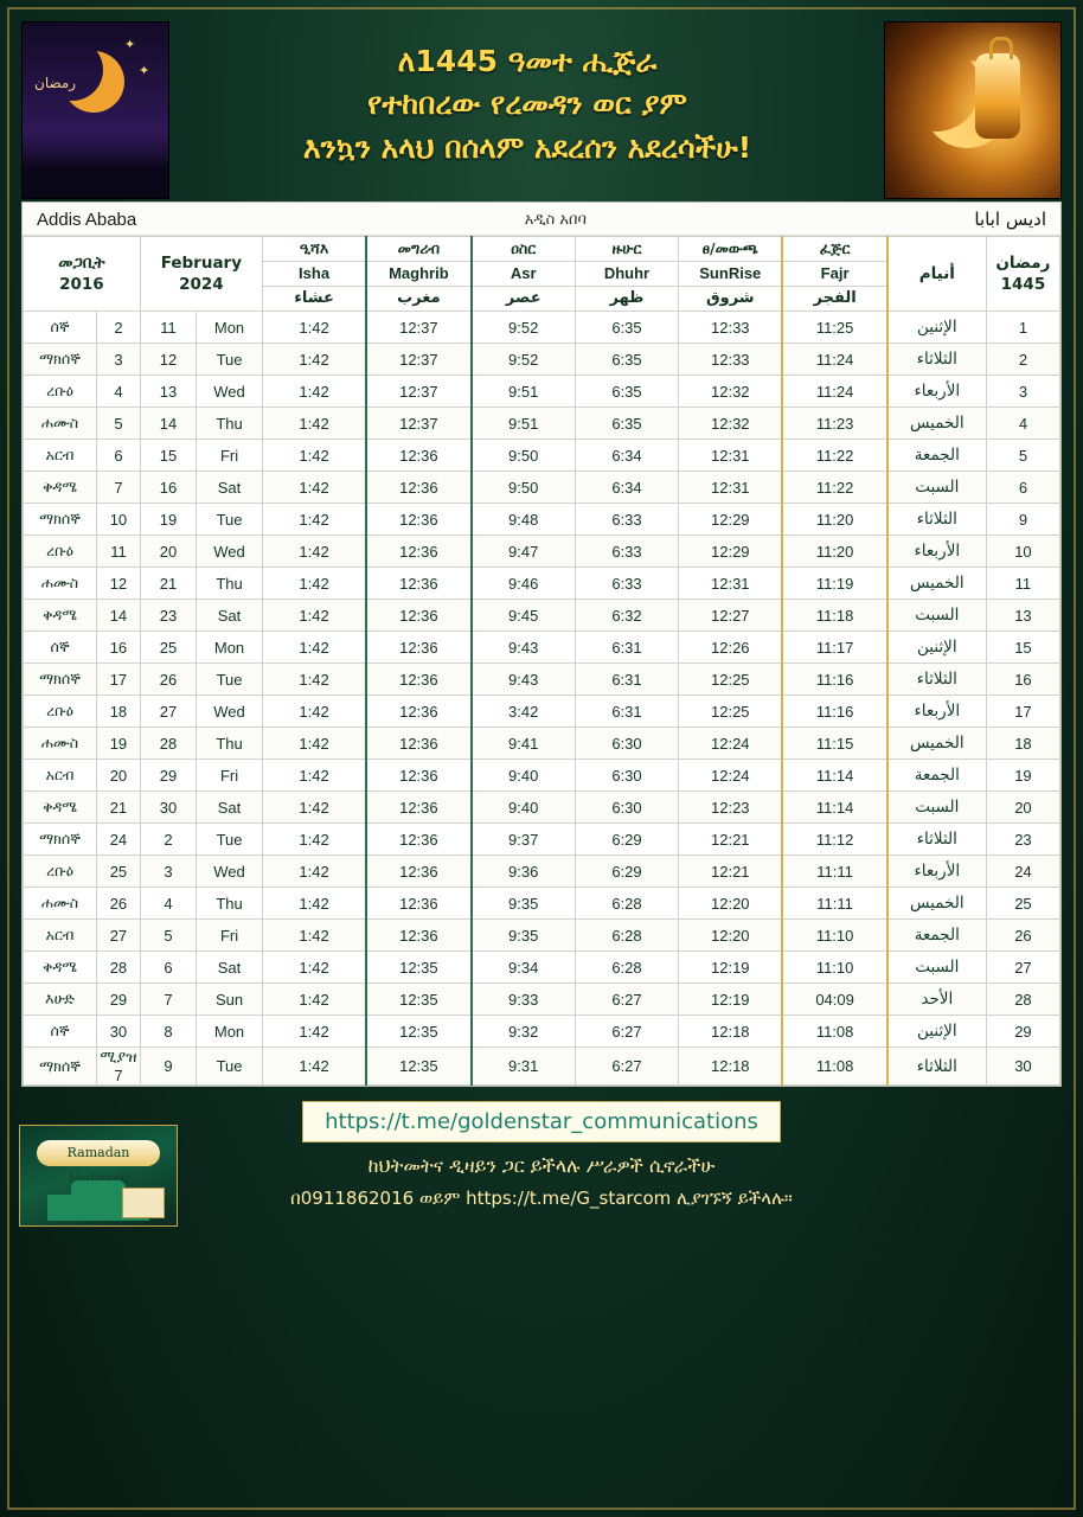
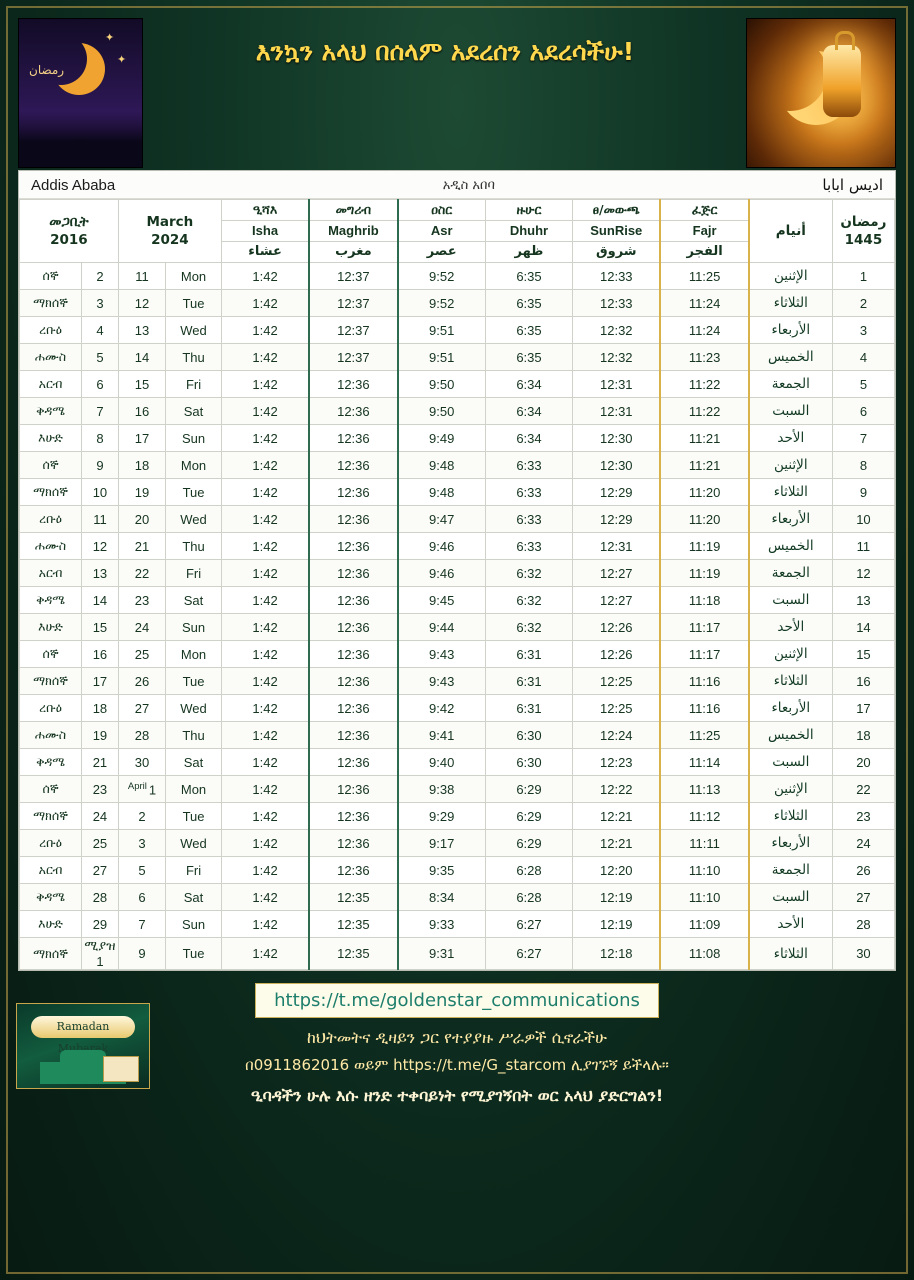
  ✦
  ✦
  رمضان
- ለ1445 ዓመተ ሒጅራ
- የተከበረው የረመዳን ወር ያም
  እንኳን አላህ በሰላም አደረሰን አደረሳችሁ!
  Addis Ababa
  አዲስ አበባ
  اديس ابابا
- መጋቢት 2016	February 2024	ዒሻእ Isha عشاء	መግሪብ Maghrib مغرب	ዐስር Asr عصر	ዙሁር Dhuhr ظهر	ፀ/መውጫ SunRise شروق	ፈጅር Fajr الفجر	أنيام	رمضان 1445
+ መጋቢት 2016	March 2024	ዒሻእ Isha عشاء	መግሪብ Maghrib مغرب	ዐስር Asr عصر	ዙሁር Dhuhr ظهر	ፀ/መውጫ SunRise شروق	ፈጅር Fajr الفجر	أنيام	رمضان 1445
  ሰኞ	2	11	Mon	1:42	12:37	9:52	6:35	12:33	11:25	الإثنين	1
  ማክሰኞ	3	12	Tue	1:42	12:37	9:52	6:35	12:33	11:24	الثلاثاء	2
  ረቡዕ	4	13	Wed	1:42	12:37	9:51	6:35	12:32	11:24	الأربعاء	3
  ሐሙስ	5	14	Thu	1:42	12:37	9:51	6:35	12:32	11:23	الخميس	4
  አርብ	6	15	Fri	1:42	12:36	9:50	6:34	12:31	11:22	الجمعة	5
  ቅዳሜ	7	16	Sat	1:42	12:36	9:50	6:34	12:31	11:22	السبت	6
+ እሁድ	8	17	Sun	1:42	12:36	9:49	6:34	12:30	11:21	الأحد	7
+ ሰኞ	9	18	Mon	1:42	12:36	9:48	6:33	12:30	11:21	الإثنين	8
  ማክሰኞ	10	19	Tue	1:42	12:36	9:48	6:33	12:29	11:20	الثلاثاء	9
  ረቡዕ	11	20	Wed	1:42	12:36	9:47	6:33	12:29	11:20	الأربعاء	10
  ሐሙስ	12	21	Thu	1:42	12:36	9:46	6:33	12:31	11:19	الخميس	11
+ አርብ	13	22	Fri	1:42	12:36	9:46	6:32	12:27	11:19	الجمعة	12
  ቅዳሜ	14	23	Sat	1:42	12:36	9:45	6:32	12:27	11:18	السبت	13
+ እሁድ	15	24	Sun	1:42	12:36	9:44	6:32	12:26	11:17	الأحد	14
  ሰኞ	16	25	Mon	1:42	12:36	9:43	6:31	12:26	11:17	الإثنين	15
  ማክሰኞ	17	26	Tue	1:42	12:36	9:43	6:31	12:25	11:16	الثلاثاء	16
- ረቡዕ	18	27	Wed	1:42	12:36	3:42	6:31	12:25	11:16	الأربعاء	17
+ ረቡዕ	18	27	Wed	1:42	12:36	9:42	6:31	12:25	11:16	الأربعاء	17
- ሐሙስ	19	28	Thu	1:42	12:36	9:41	6:30	12:24	11:15	الخميس	18
+ ሐሙስ	19	28	Thu	1:42	12:36	9:41	6:30	12:24	11:25	الخميس	18
- አርብ	20	29	Fri	1:42	12:36	9:40	6:30	12:24	11:14	الجمعة	19
  ቅዳሜ	21	30	Sat	1:42	12:36	9:40	6:30	12:23	11:14	السبت	20
+ ሰኞ	23	April 1	Mon	1:42	12:36	9:38	6:29	12:22	11:13	الإثنين	22
- ማክሰኞ	24	2	Tue	1:42	12:36	9:37	6:29	12:21	11:12	الثلاثاء	23
+ ማክሰኞ	24	2	Tue	1:42	12:36	9:29	6:29	12:21	11:12	الثلاثاء	23
- ረቡዕ	25	3	Wed	1:42	12:36	9:36	6:29	12:21	11:11	الأربعاء	24
+ ረቡዕ	25	3	Wed	1:42	12:36	9:17	6:29	12:21	11:11	الأربعاء	24
- ሐሙስ	26	4	Thu	1:42	12:36	9:35	6:28	12:20	11:11	الخميس	25
  አርብ	27	5	Fri	1:42	12:36	9:35	6:28	12:20	11:10	الجمعة	26
- ቅዳሜ	28	6	Sat	1:42	12:35	9:34	6:28	12:19	11:10	السبت	27
+ ቅዳሜ	28	6	Sat	1:42	12:35	8:34	6:28	12:19	11:10	السبت	27
- እሁድ	29	7	Sun	1:42	12:35	9:33	6:27	12:19	04:09	الأحد	28
+ እሁድ	29	7	Sun	1:42	12:35	9:33	6:27	12:19	11:09	الأحد	28
- ሰኞ	30	8	Mon	1:42	12:35	9:32	6:27	12:18	11:08	الإثنين	29
- ማክሰኞ	ሚያዝ 7	9	Tue	1:42	12:35	9:31	6:27	12:18	11:08	الثلاثاء	30
+ ማክሰኞ	ሚያዝ 1	9	Tue	1:42	12:35	9:31	6:27	12:18	11:08	الثلاثاء	30
  https://t.me/goldenstar_communications
  Ramadan Mubarak
- ከህትመትና ዲዛይን ጋር ይችላሉ ሥራዎች ሲኖራችሁ
+ ከህትመትና ዲዛይን ጋር የተያያዙ ሥራዎች ሲኖራችሁ
  በ0911862016 ወይም https://t.me/G_starcom ሊያገኙኝ ይችላሉ።
+ ዒባዳችን ሁሉ እሱ ዘንድ ተቀባይነት የሚያገኝበት ወር አላህ ያድርግልን!
